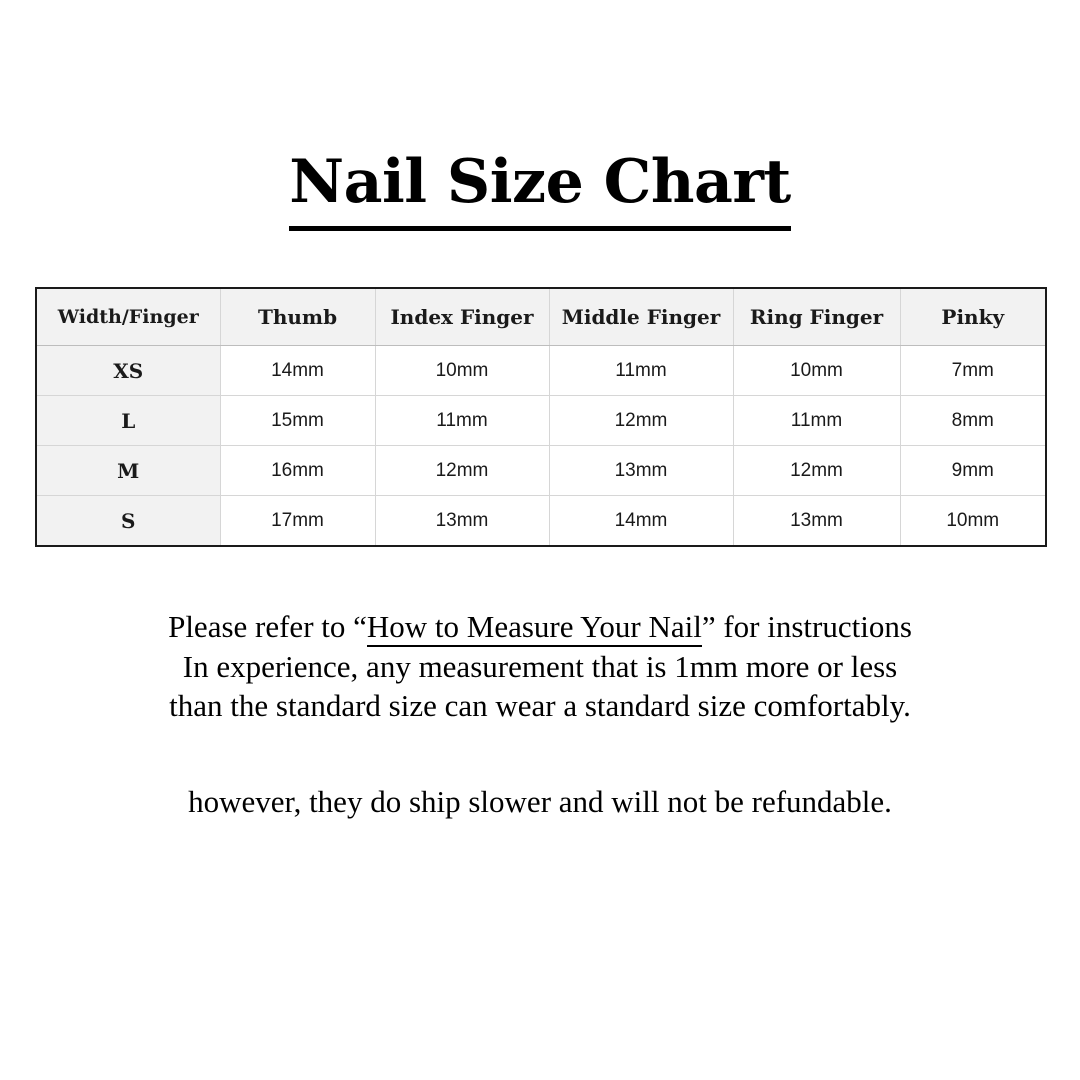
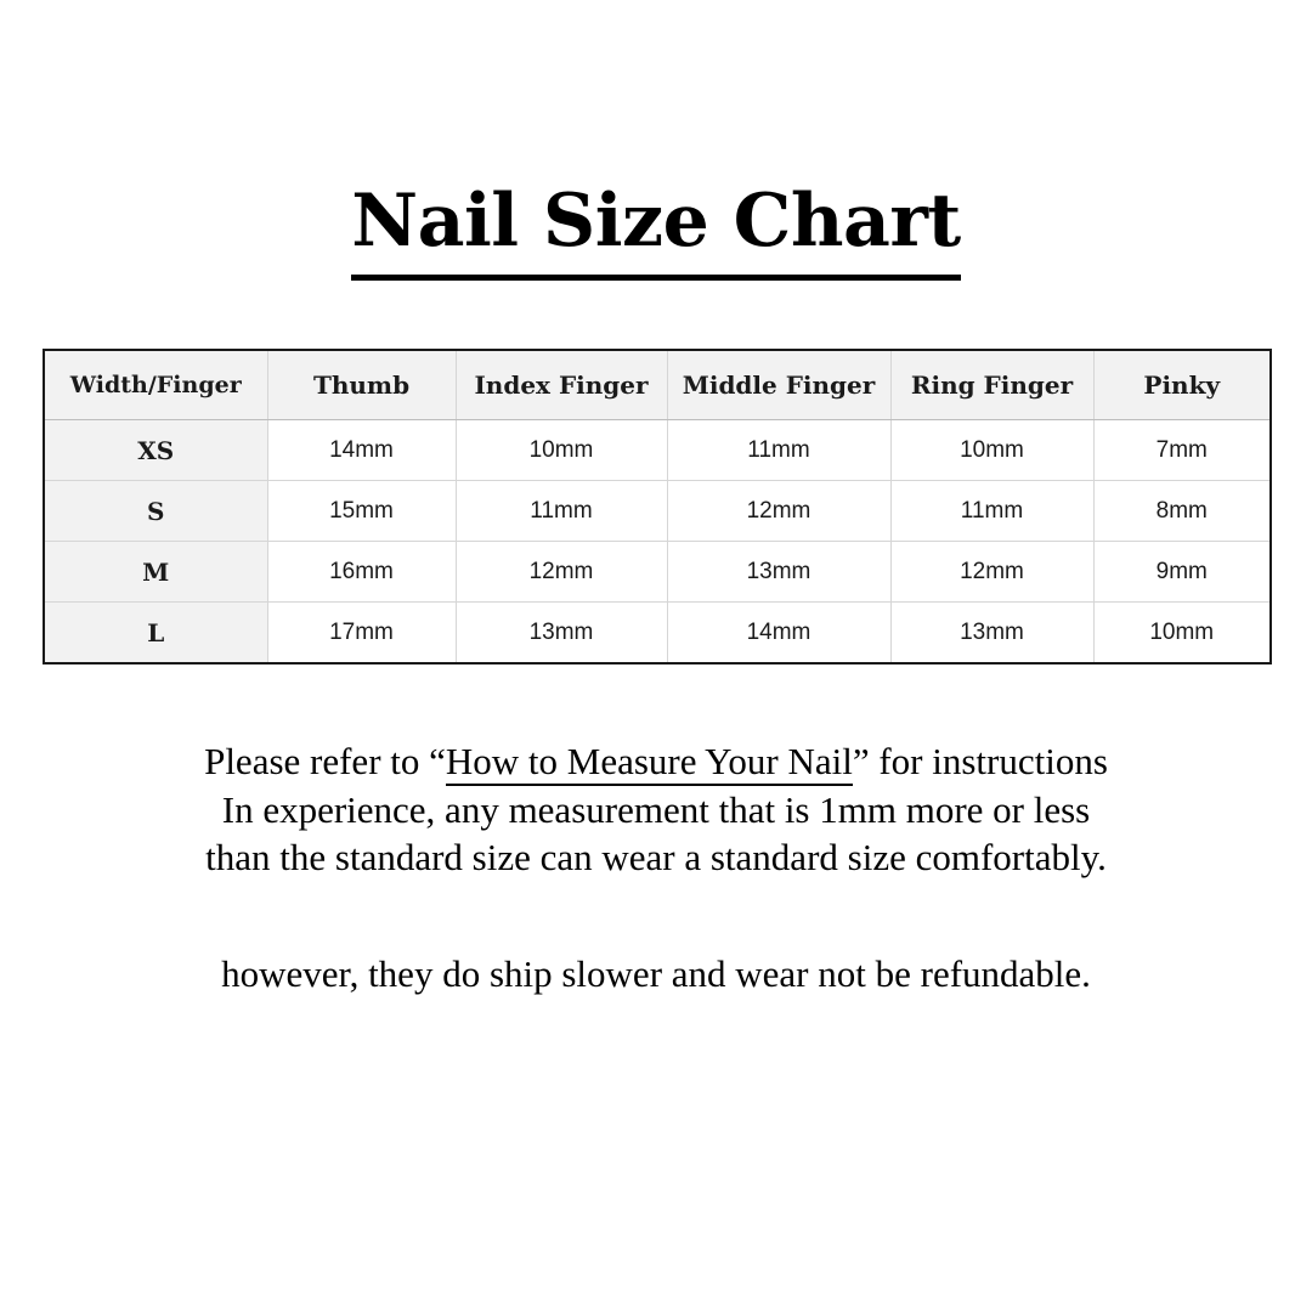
  Nail Size Chart
  Width/Finger	Thumb	Index Finger	Middle Finger	Ring Finger	Pinky
  XS	14mm	10mm	11mm	10mm	7mm
- L	15mm	11mm	12mm	11mm	8mm
+ S	15mm	11mm	12mm	11mm	8mm
  M	16mm	12mm	13mm	12mm	9mm
- S	17mm	13mm	14mm	13mm	10mm
+ L	17mm	13mm	14mm	13mm	10mm
  Please refer to “How to Measure Your Nail” for instructions
  In experience, any measurement that is 1mm more or less
  than the standard size can wear a standard size comfortably.
- however, they do ship slower and will not be refundable.
+ however, they do ship slower and wear not be refundable.
